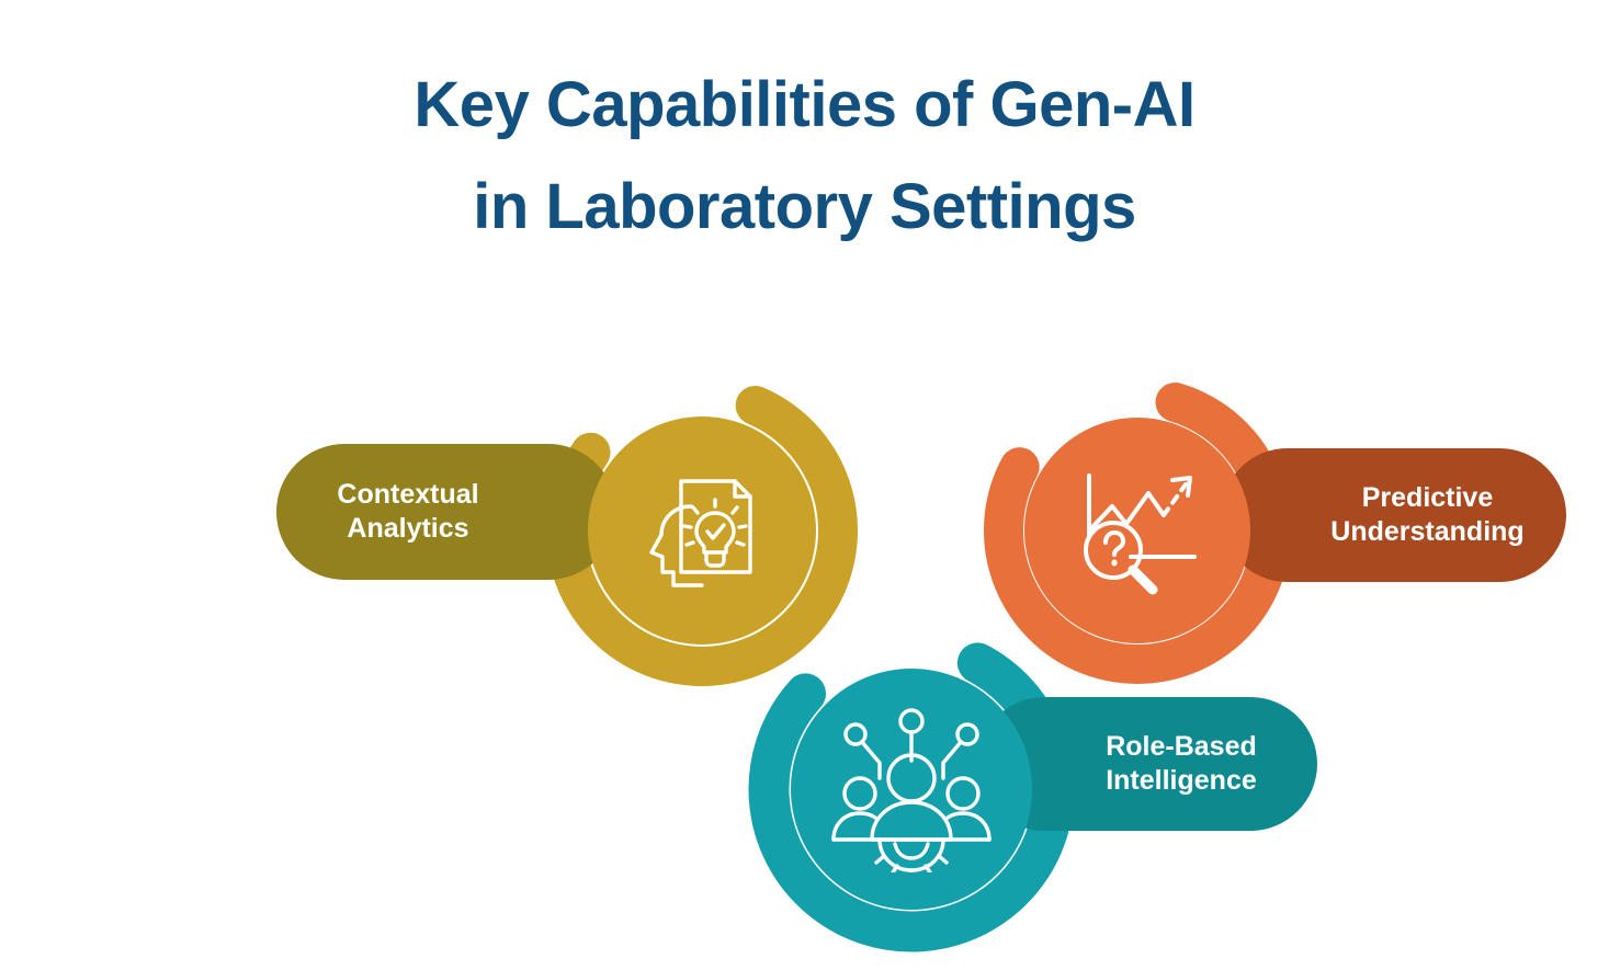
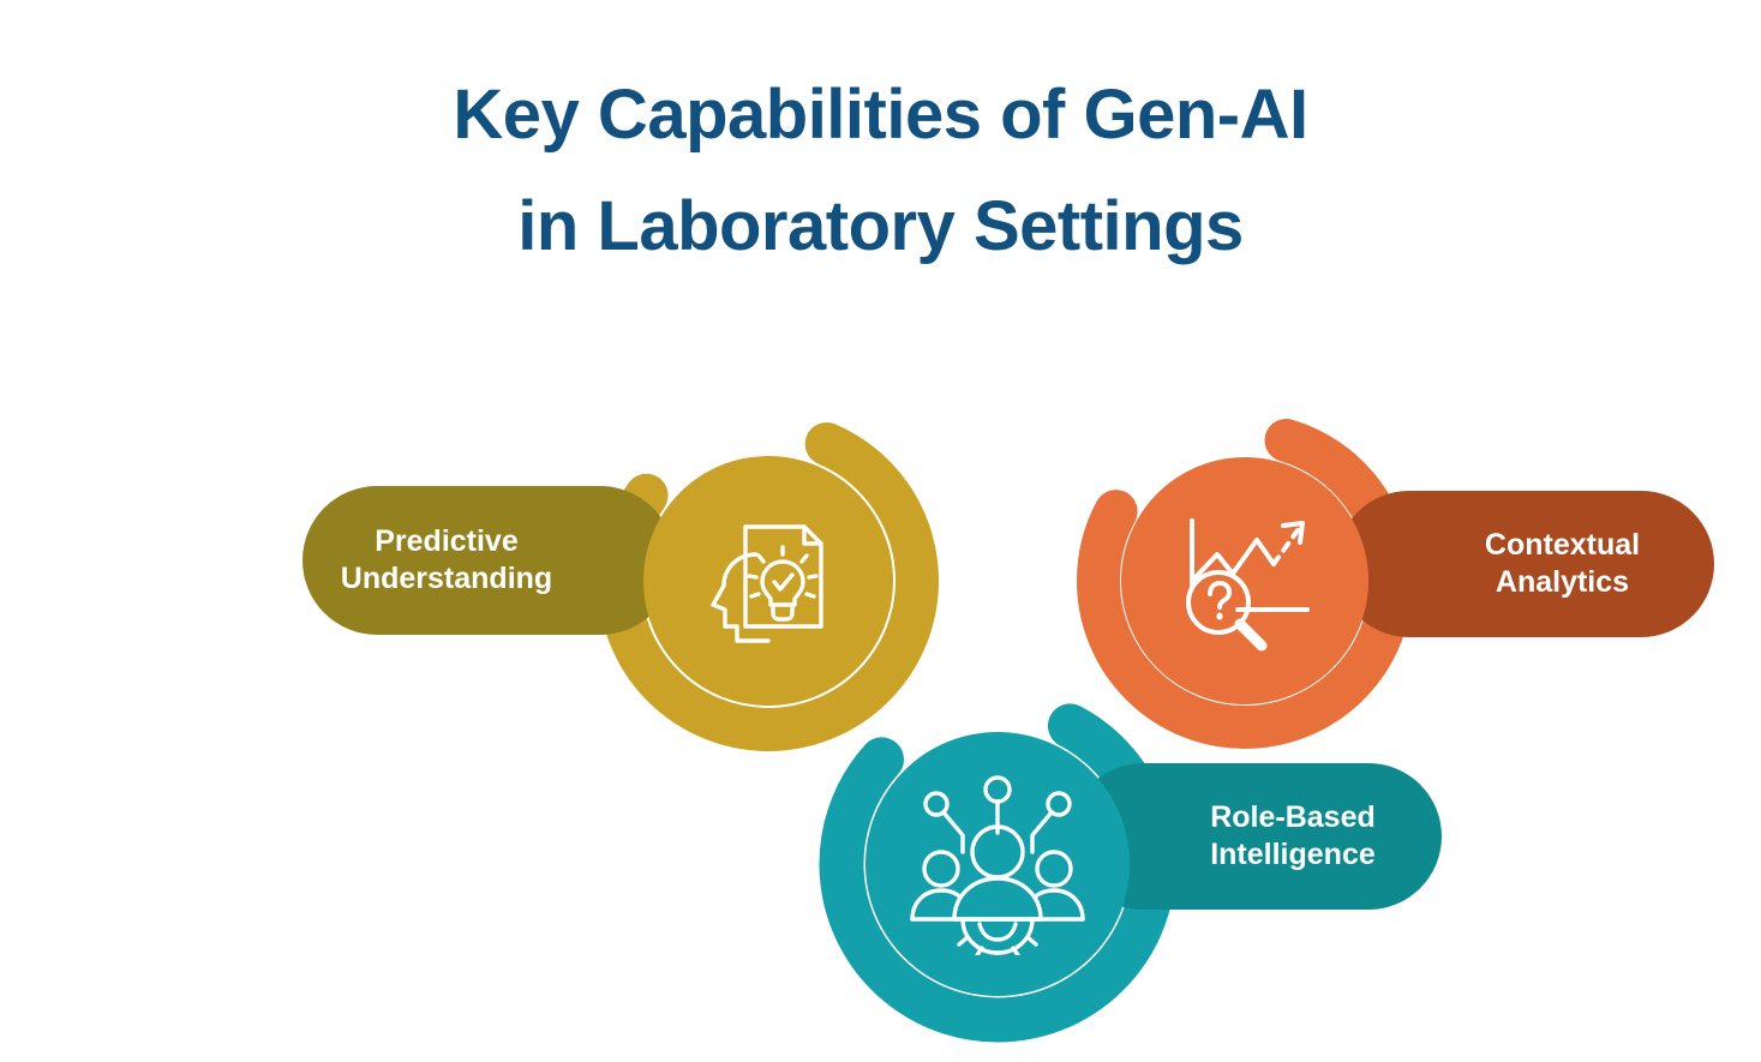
  Key Capabilities of Gen-AI
  in Laboratory Settings
- Contextual
+ Predictive
- Analytics
+ Understanding
- Predictive
+ Contextual
- Understanding
+ Analytics
  Role-Based
  Intelligence
